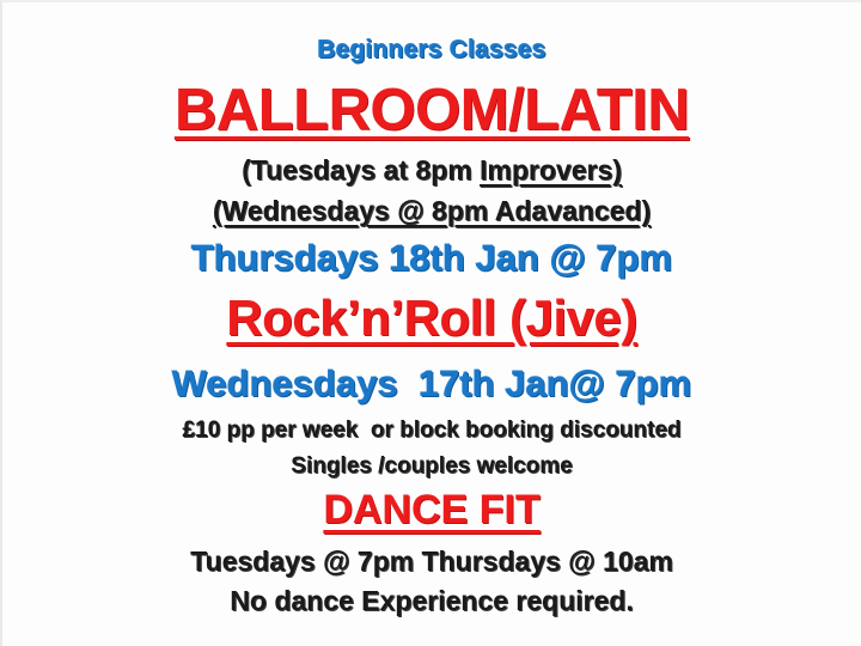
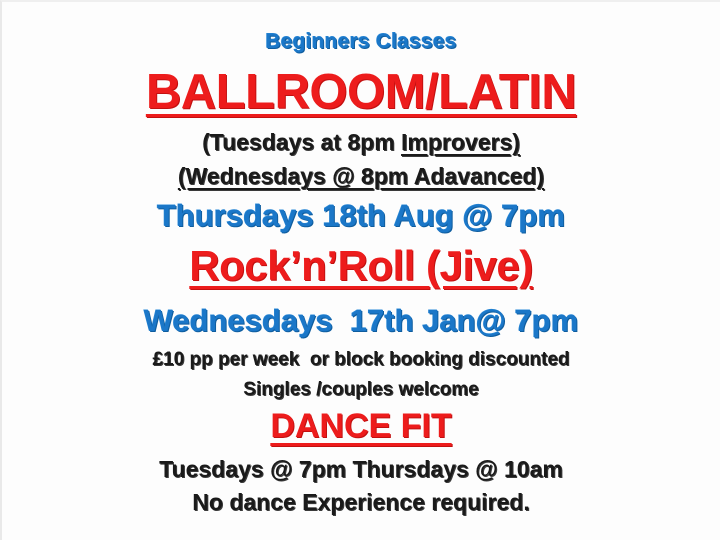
  Beginners Classes
  BALLROOM/LATIN
  (Tuesdays at 8pm Improvers)
  (Wednesdays @ 8pm Adavanced)
- Thursdays 18th Jan @ 7pm
+ Thursdays 18th Aug @ 7pm
  Rock’n’Roll (Jive)
  Wednesdays 17th Jan@ 7pm
  £10 pp per week or block booking discounted
  Singles /couples welcome
  DANCE FIT
  Tuesdays @ 7pm Thursdays @ 10am
  No dance Experience required.
